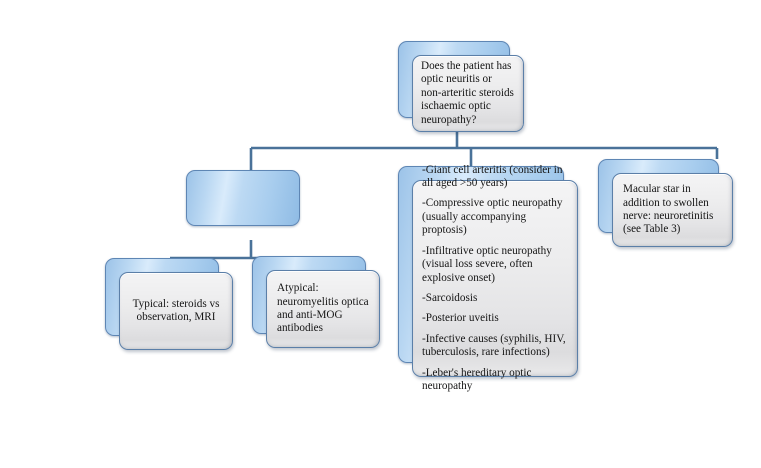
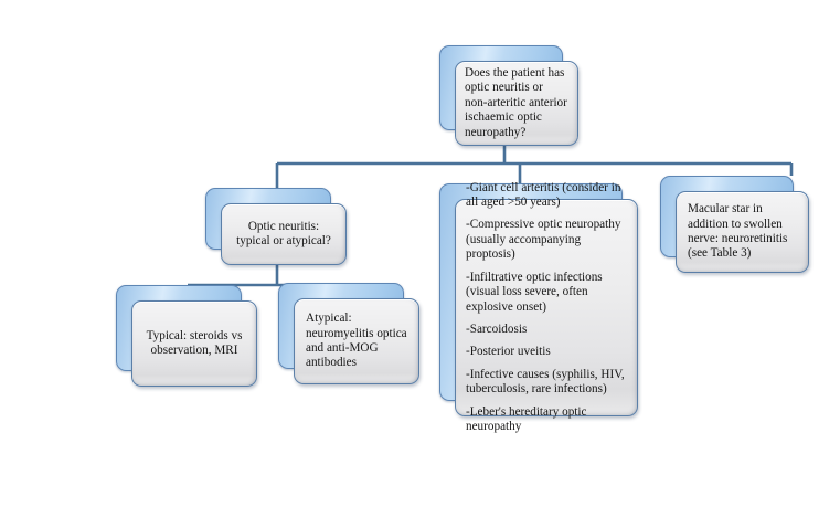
- Does the patient has optic neuritis or non-arteritic steroids ischaemic optic neuropathy?
+ Does the patient has optic neuritis or non-arteritic anterior ischaemic optic neuropathy?
+ Optic neuritis: typical or atypical?
  -Giant cell arteritis (consider in all aged >50 years)
  -Compressive optic neuropathy (usually accompanying proptosis)
- -Infiltrative optic neuropathy (visual loss severe, often explosive onset)
+ -Infiltrative optic infections (visual loss severe, often explosive onset)
  -Sarcoidosis
  -Posterior uveitis
  -Infective causes (syphilis, HIV, tuberculosis, rare infections)
  -Leber's hereditary optic neuropathy
  Macular star in addition to swollen nerve: neuroretinitis (see Table 3)
  Typical: steroids vs observation, MRI
  Atypical: neuromyelitis optica and anti-MOG antibodies
